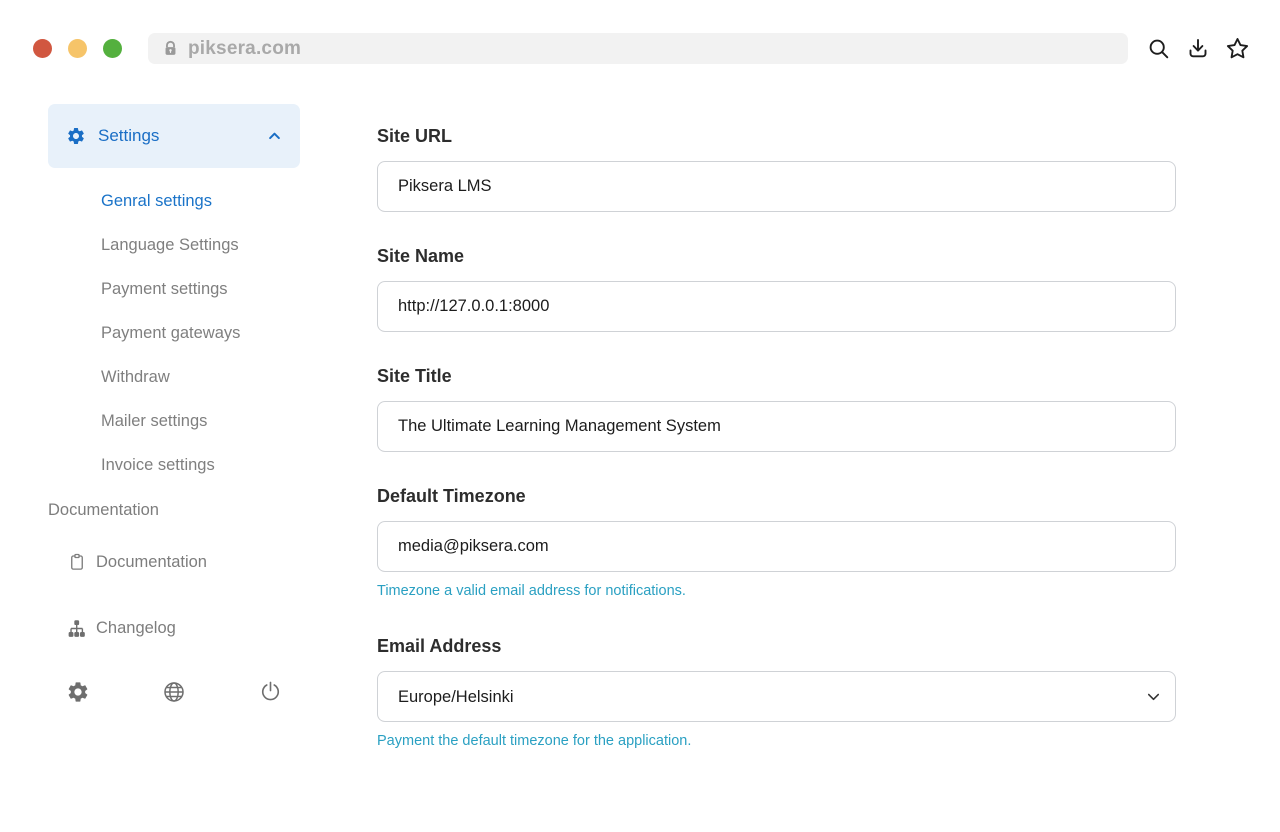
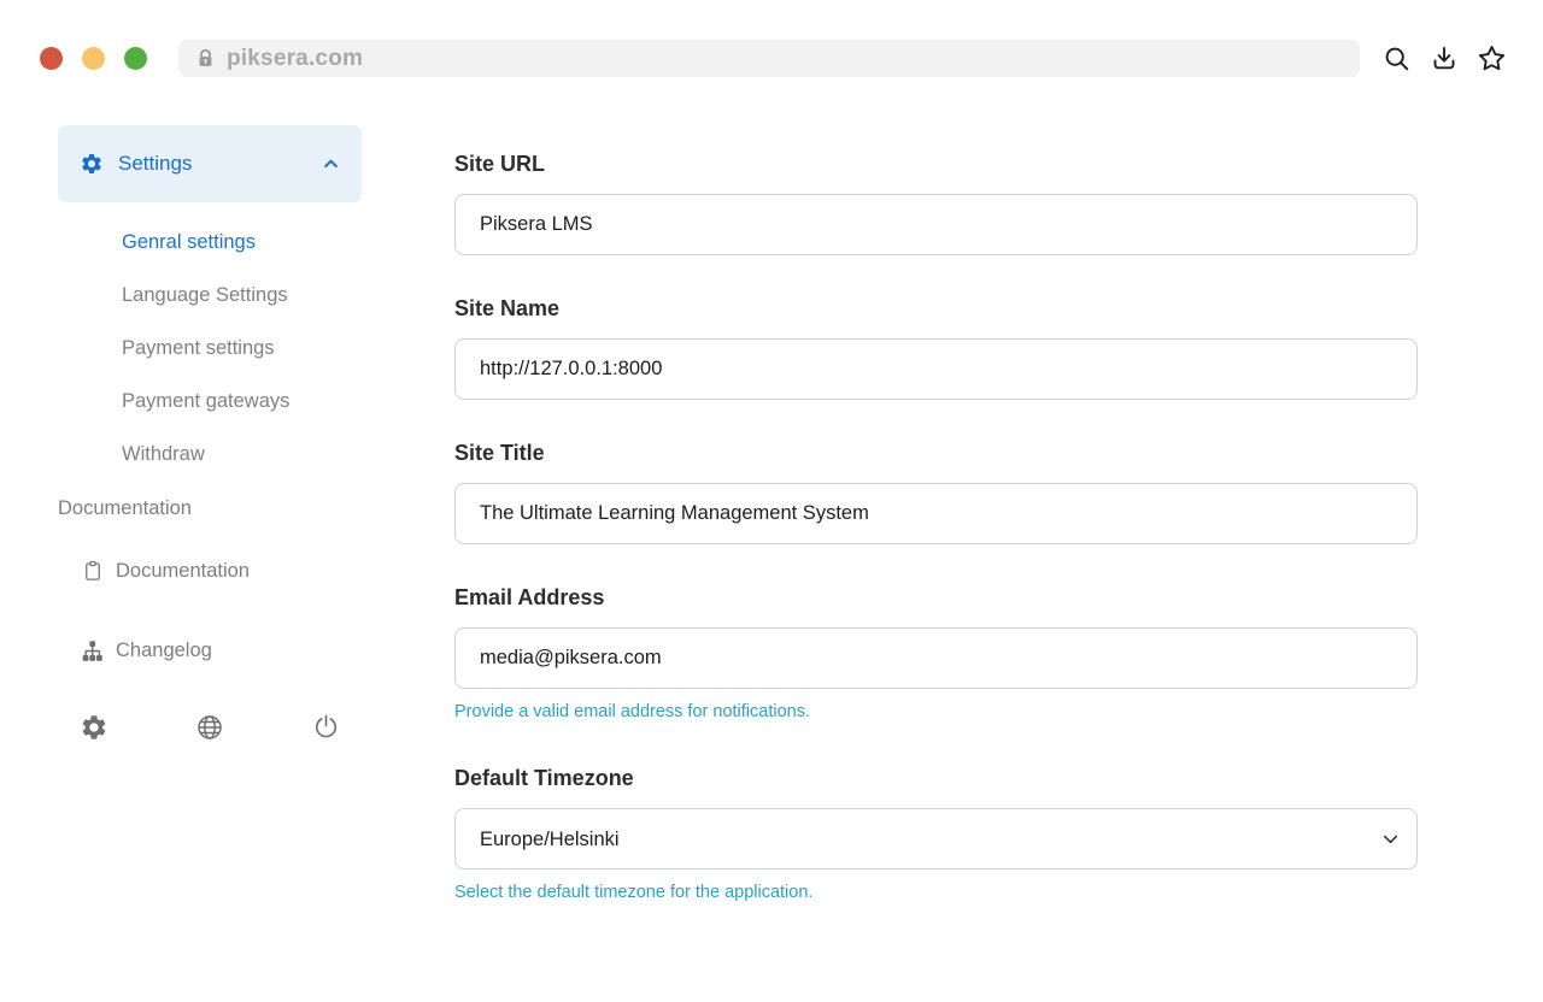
  piksera.com
  Settings
  Genral settings
  Language Settings
  Payment settings
  Payment gateways
  Withdraw
- Mailer settings
- Invoice settings
  Documentation
  Documentation
  Changelog
  Site URL
  Piksera LMS
  Site Name
  http://127.0.0.1:8000
  Site Title
  The Ultimate Learning Management System
- Default Timezone
+ Email Address
  media@piksera.com
- Timezone a valid email address for notifications.
+ Provide a valid email address for notifications.
- Email Address
+ Default Timezone
  Europe/Helsinki
- Payment the default timezone for the application.
+ Select the default timezone for the application.
